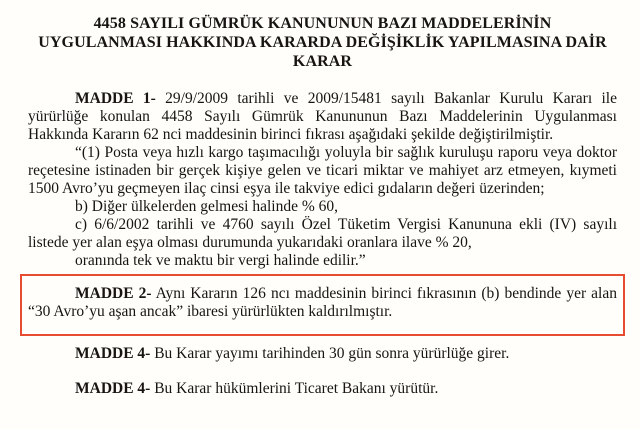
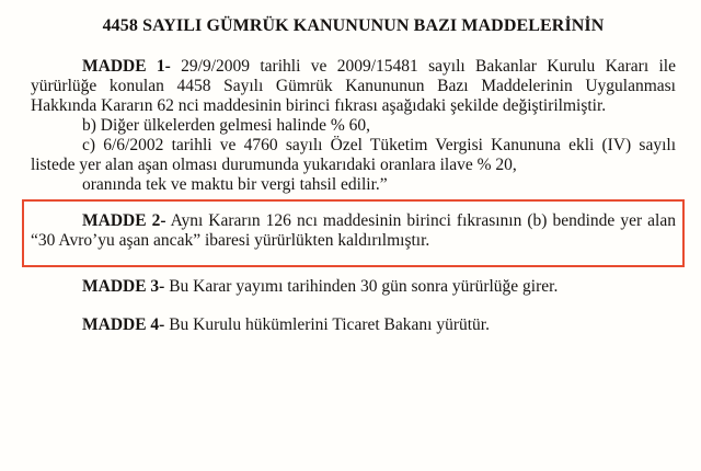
  4458 SAYILI GÜMRÜK KANUNUNUN BAZI MADDELERİNİN
- UYGULANMASI HAKKINDA KARARDA DEĞİŞİKLİK YAPILMASINA DAİR
- KARAR
  MADDE 1- 29/9/2009 tarihli ve 2009/15481 sayılı Bakanlar Kurulu Kararı ile yürürlüğe konulan 4458 Sayılı Gümrük Kanununun Bazı Maddelerinin Uygulanması Hakkında Kararın 62 nci maddesinin birinci fıkrası aşağıdaki şekilde değiştirilmiştir.
- “(1) Posta veya hızlı kargo taşımacılığı yoluyla bir sağlık kuruluşu raporu veya doktor reçetesine istinaden bir gerçek kişiye gelen ve ticari miktar ve mahiyet arz etmeyen, kıymeti 1500 Avro’yu geçmeyen ilaç cinsi eşya ile takviye edici gıdaların değeri üzerinden;
  b) Diğer ülkelerden gelmesi halinde % 60,
- c) 6/6/2002 tarihli ve 4760 sayılı Özel Tüketim Vergisi Kanununa ekli (IV) sayılı listede yer alan eşya olması durumunda yukarıdaki oranlara ilave % 20,
+ c) 6/6/2002 tarihli ve 4760 sayılı Özel Tüketim Vergisi Kanununa ekli (IV) sayılı listede yer alan aşan olması durumunda yukarıdaki oranlara ilave % 20,
- oranında tek ve maktu bir vergi halinde edilir.”
+ oranında tek ve maktu bir vergi tahsil edilir.”
  MADDE 2- Aynı Kararın 126 ncı maddesinin birinci fıkrasının (b) bendinde yer alan “30 Avro’yu aşan ancak” ibaresi yürürlükten kaldırılmıştır.
- MADDE 4- Bu Karar yayımı tarihinden 30 gün sonra yürürlüğe girer.
+ MADDE 3- Bu Karar yayımı tarihinden 30 gün sonra yürürlüğe girer.
- MADDE 4- Bu Karar hükümlerini Ticaret Bakanı yürütür.
+ MADDE 4- Bu Kurulu hükümlerini Ticaret Bakanı yürütür.
